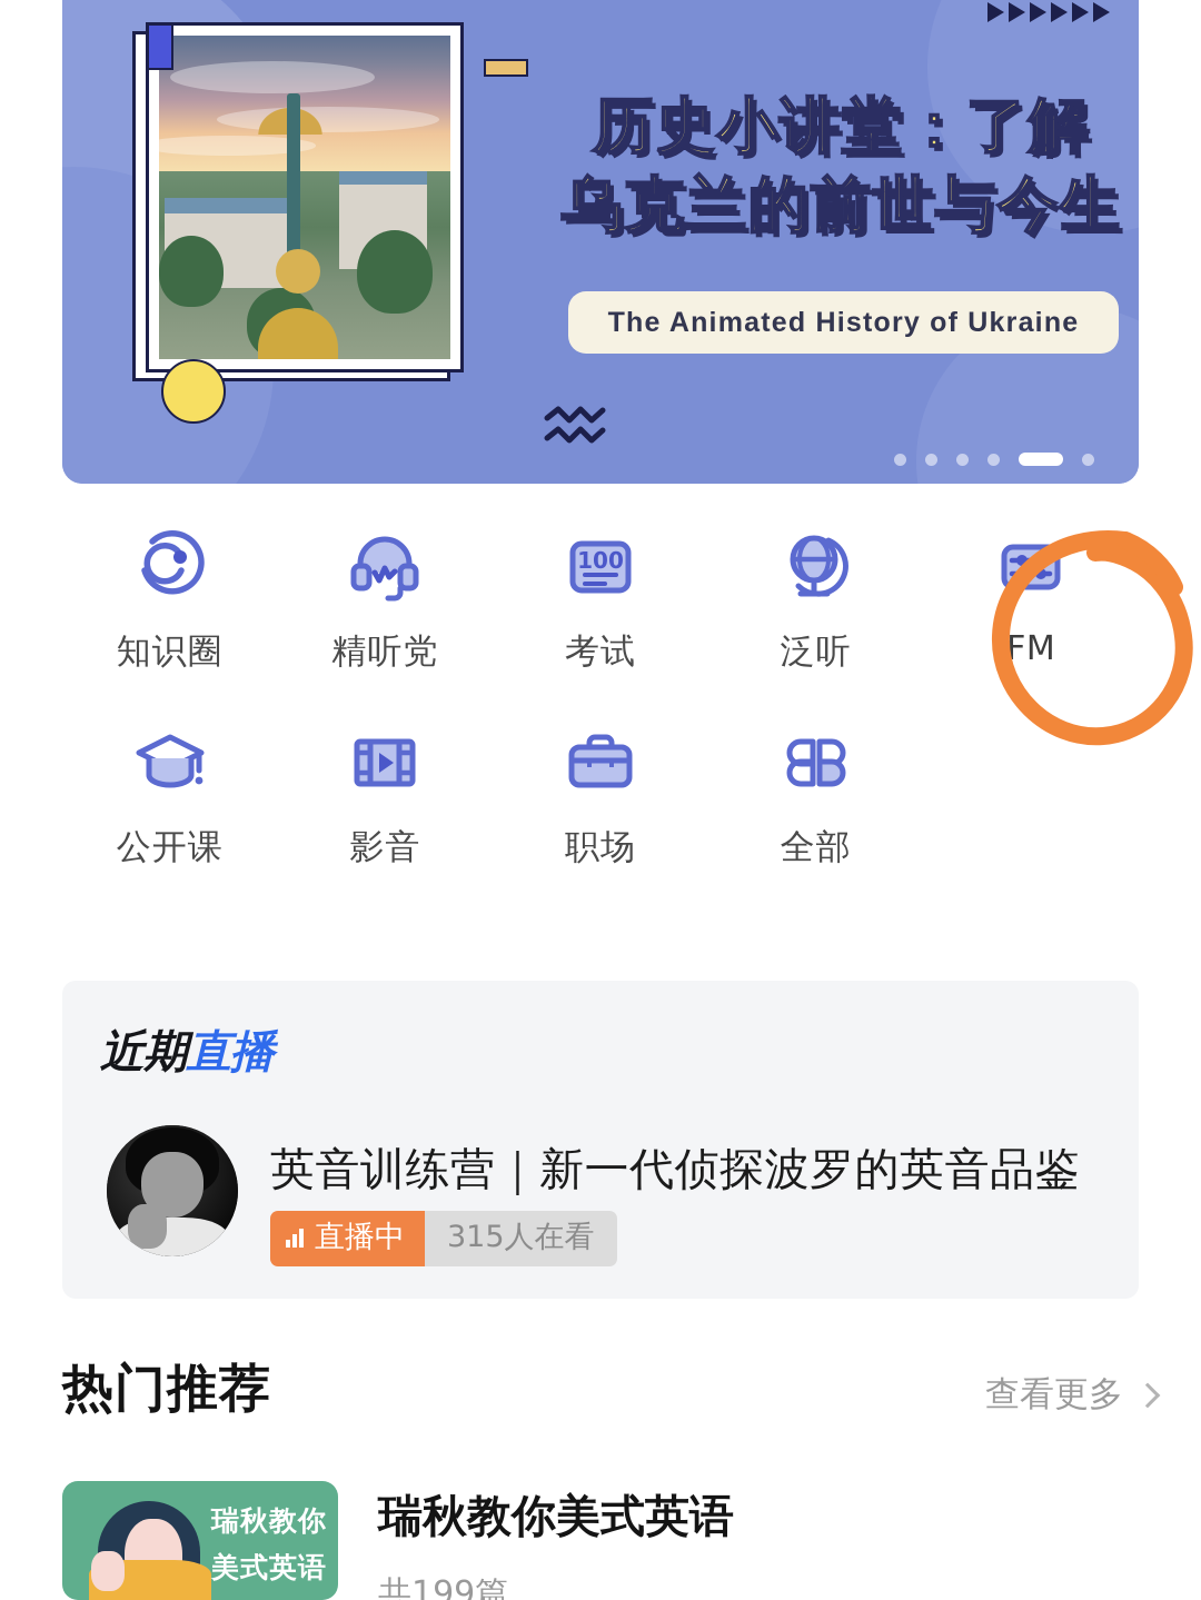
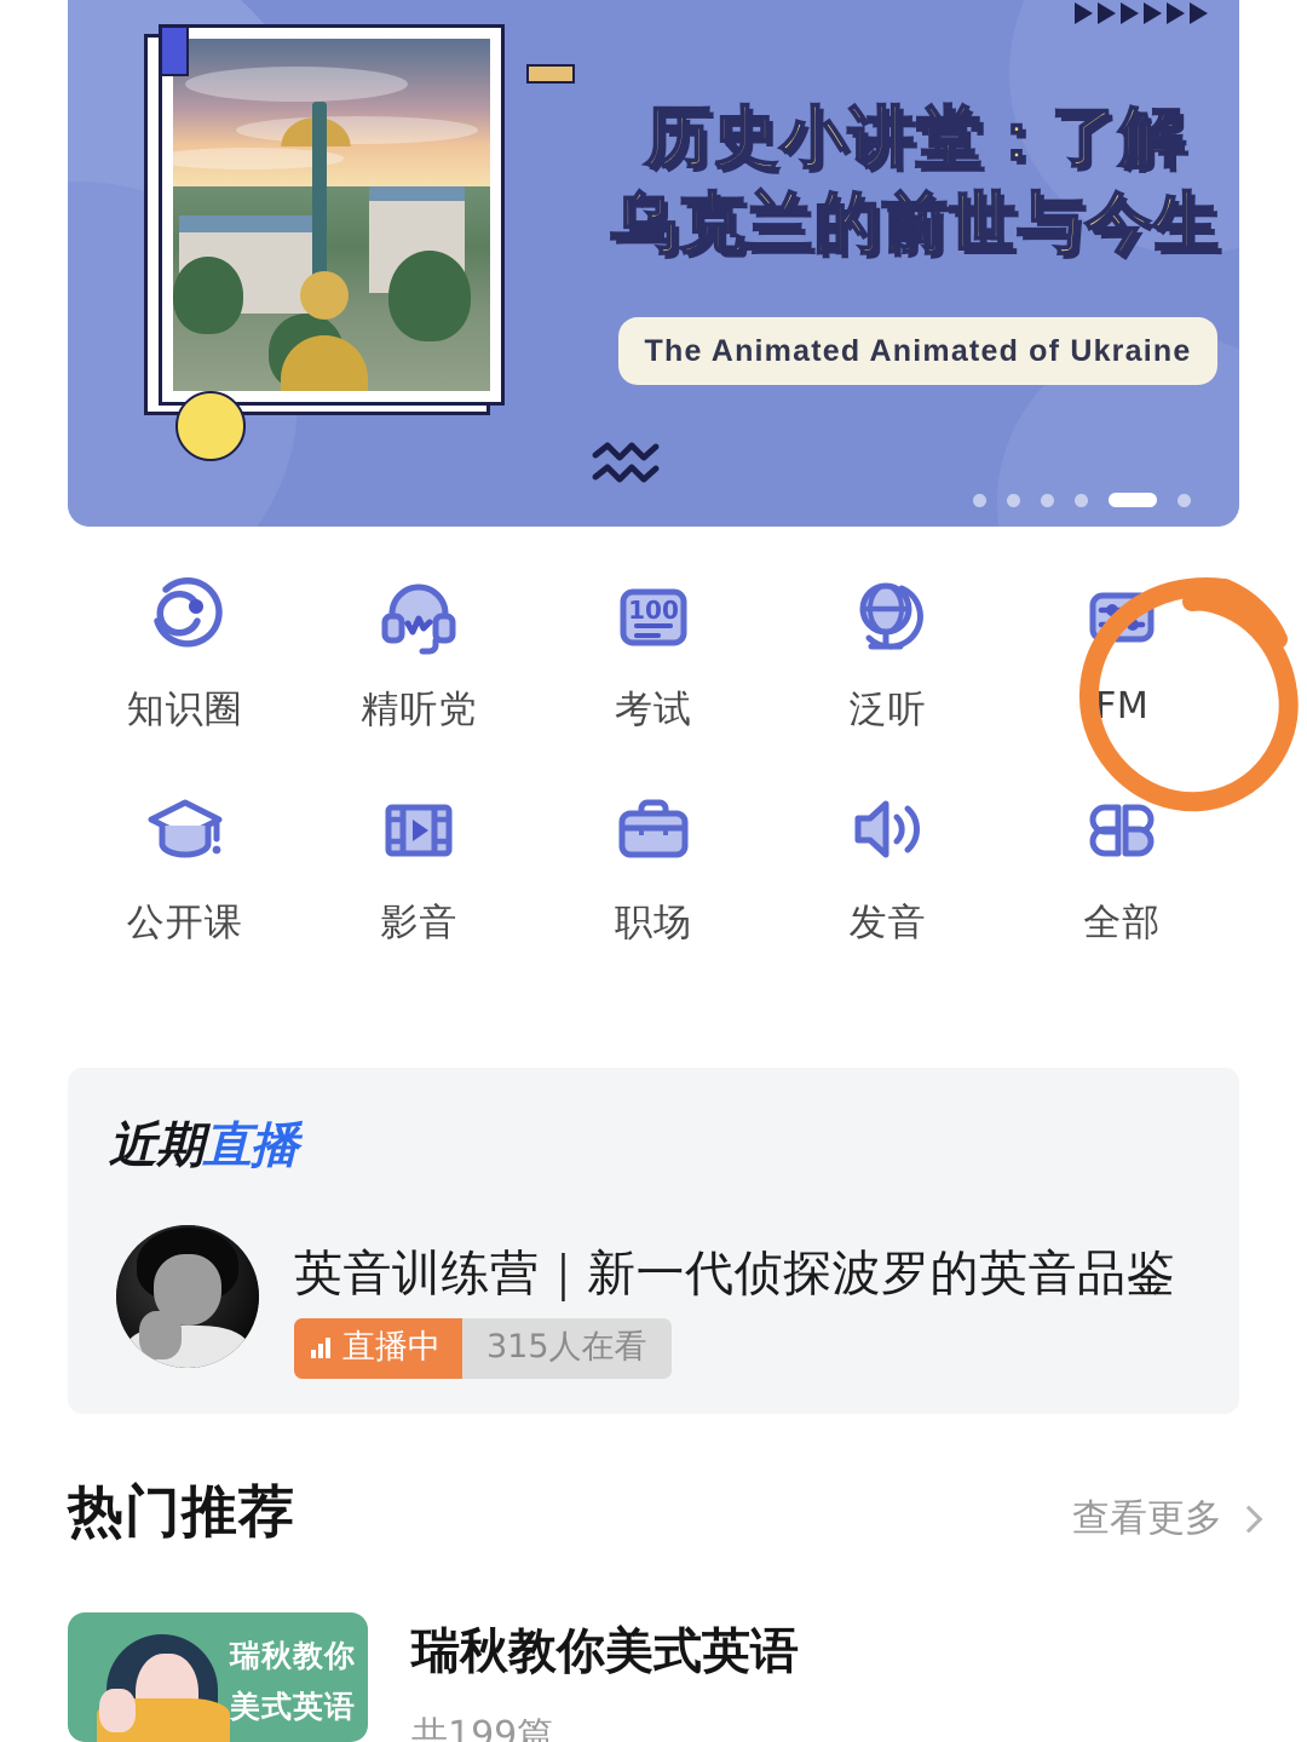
  历史小讲堂：了解
  乌克兰的前世与今生
- The Animated History of Ukraine
+ The Animated Animated of Ukraine
  知识圈
  精听党
  100
  考试
  泛听
  FM
  公开课
  影音
  职场
+ 发音
  全部
  近期直播
  英音训练营｜新一代侦探波罗的英音品鉴
  直播中
  315人在看
  热门推荐
  查看更多
  瑞秋教你
  美式英语
  瑞秋教你美式英语
  共199篇
